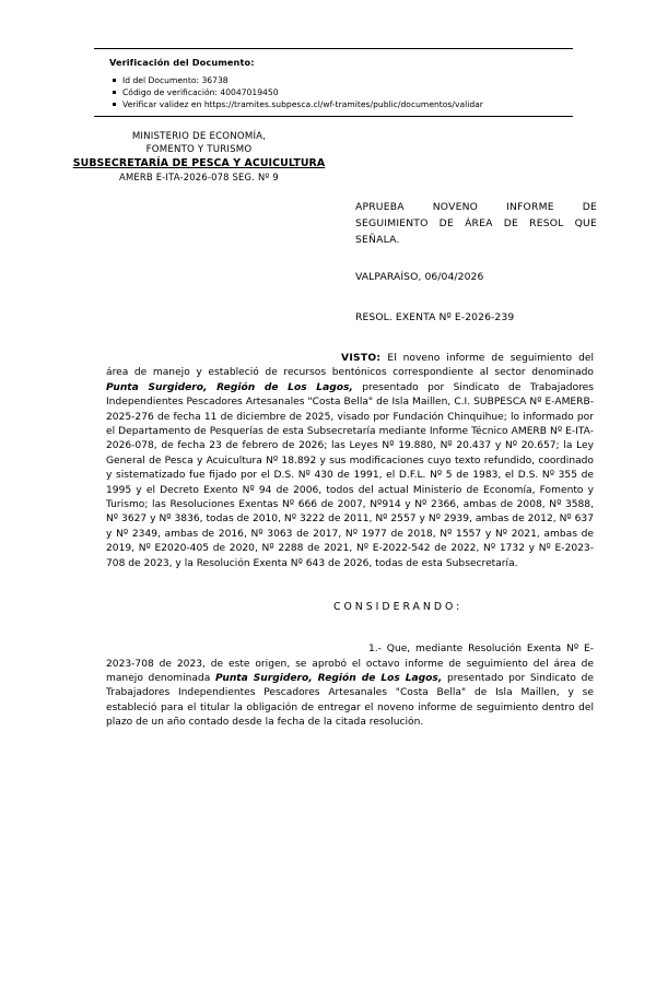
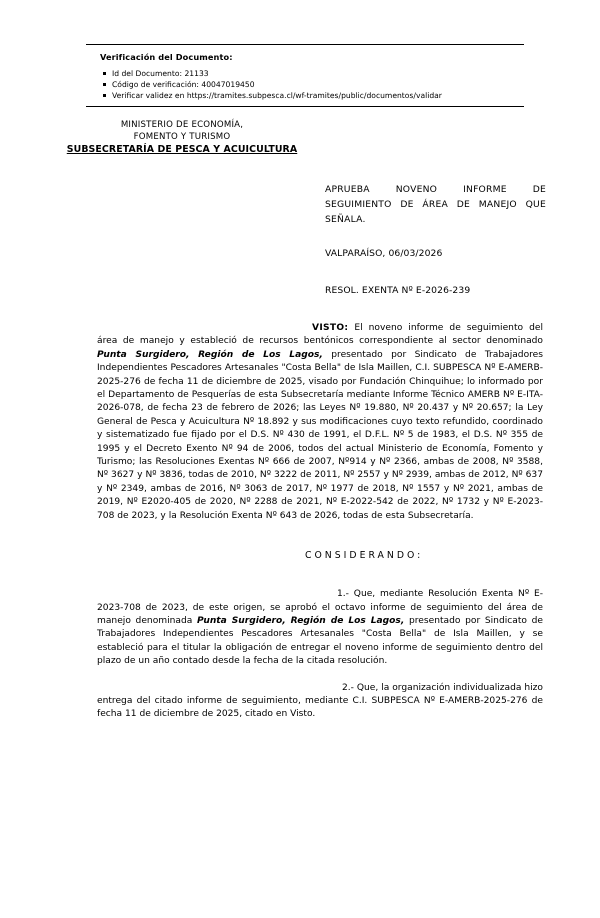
  Verificación del Documento:
- Id del Documento: 36738
+ Id del Documento: 21133
  Código de verificación: 40047019450
  Verificar validez en https://tramites.subpesca.cl/wf-tramites/public/documentos/validar
  MINISTERIO DE ECONOMÍA,
  FOMENTO Y TURISMO
  SUBSECRETARÍA DE PESCA Y ACUICULTURA
- AMERB E-ITA-2026-078 SEG. Nº 9
- APRUEBA NOVENO INFORME DE SEGUIMIENTO DE ÁREA DE RESOL QUE SEÑALA.
+ APRUEBA NOVENO INFORME DE SEGUIMIENTO DE ÁREA DE MANEJO QUE SEÑALA.
- VALPARAÍSO, 06/04/2026
+ VALPARAÍSO, 06/03/2026
  RESOL. EXENTA Nº E-2026-239
  VISTO: El noveno informe de seguimiento del área de manejo y estableció de recursos bentónicos correspondiente al sector denominado Punta Surgidero, Región de Los Lagos, presentado por Sindicato de Trabajadores Independientes Pescadores Artesanales "Costa Bella" de Isla Maillen, C.I. SUBPESCA Nº E-AMERB-2025-276 de fecha 11 de diciembre de 2025, visado por Fundación Chinquihue; lo informado por el Departamento de Pesquerías de esta Subsecretaría mediante Informe Técnico AMERB Nº E-ITA-2026-078, de fecha 23 de febrero de 2026; las Leyes Nº 19.880, Nº 20.437 y Nº 20.657; la Ley General de Pesca y Acuicultura Nº 18.892 y sus modificaciones cuyo texto refundido, coordinado y sistematizado fue fijado por el D.S. Nº 430 de 1991, el D.F.L. Nº 5 de 1983, el D.S. Nº 355 de 1995 y el Decreto Exento Nº 94 de 2006, todos del actual Ministerio de Economía, Fomento y Turismo; las Resoluciones Exentas Nº 666 de 2007, Nº914 y Nº 2366, ambas de 2008, Nº 3588, Nº 3627 y Nº 3836, todas de 2010, Nº 3222 de 2011, Nº 2557 y Nº 2939, ambas de 2012, Nº 637 y Nº 2349, ambas de 2016, Nº 3063 de 2017, Nº 1977 de 2018, Nº 1557 y Nº 2021, ambas de 2019, Nº E2020-405 de 2020, Nº 2288 de 2021, Nº E-2022-542 de 2022, Nº 1732 y Nº E-2023-708 de 2023, y la Resolución Exenta Nº 643 de 2026, todas de esta Subsecretaría.
  CONSIDERANDO:
  1.- Que, mediante Resolución Exenta Nº E-2023-708 de 2023, de este origen, se aprobó el octavo informe de seguimiento del área de manejo denominada Punta Surgidero, Región de Los Lagos, presentado por Sindicato de Trabajadores Independientes Pescadores Artesanales "Costa Bella" de Isla Maillen, y se estableció para el titular la obligación de entregar el noveno informe de seguimiento dentro del plazo de un año contado desde la fecha de la citada resolución.
+ 2.- Que, la organización individualizada hizo entrega del citado informe de seguimiento, mediante C.I. SUBPESCA Nº E-AMERB-2025-276 de fecha 11 de diciembre de 2025, citado en Visto.
